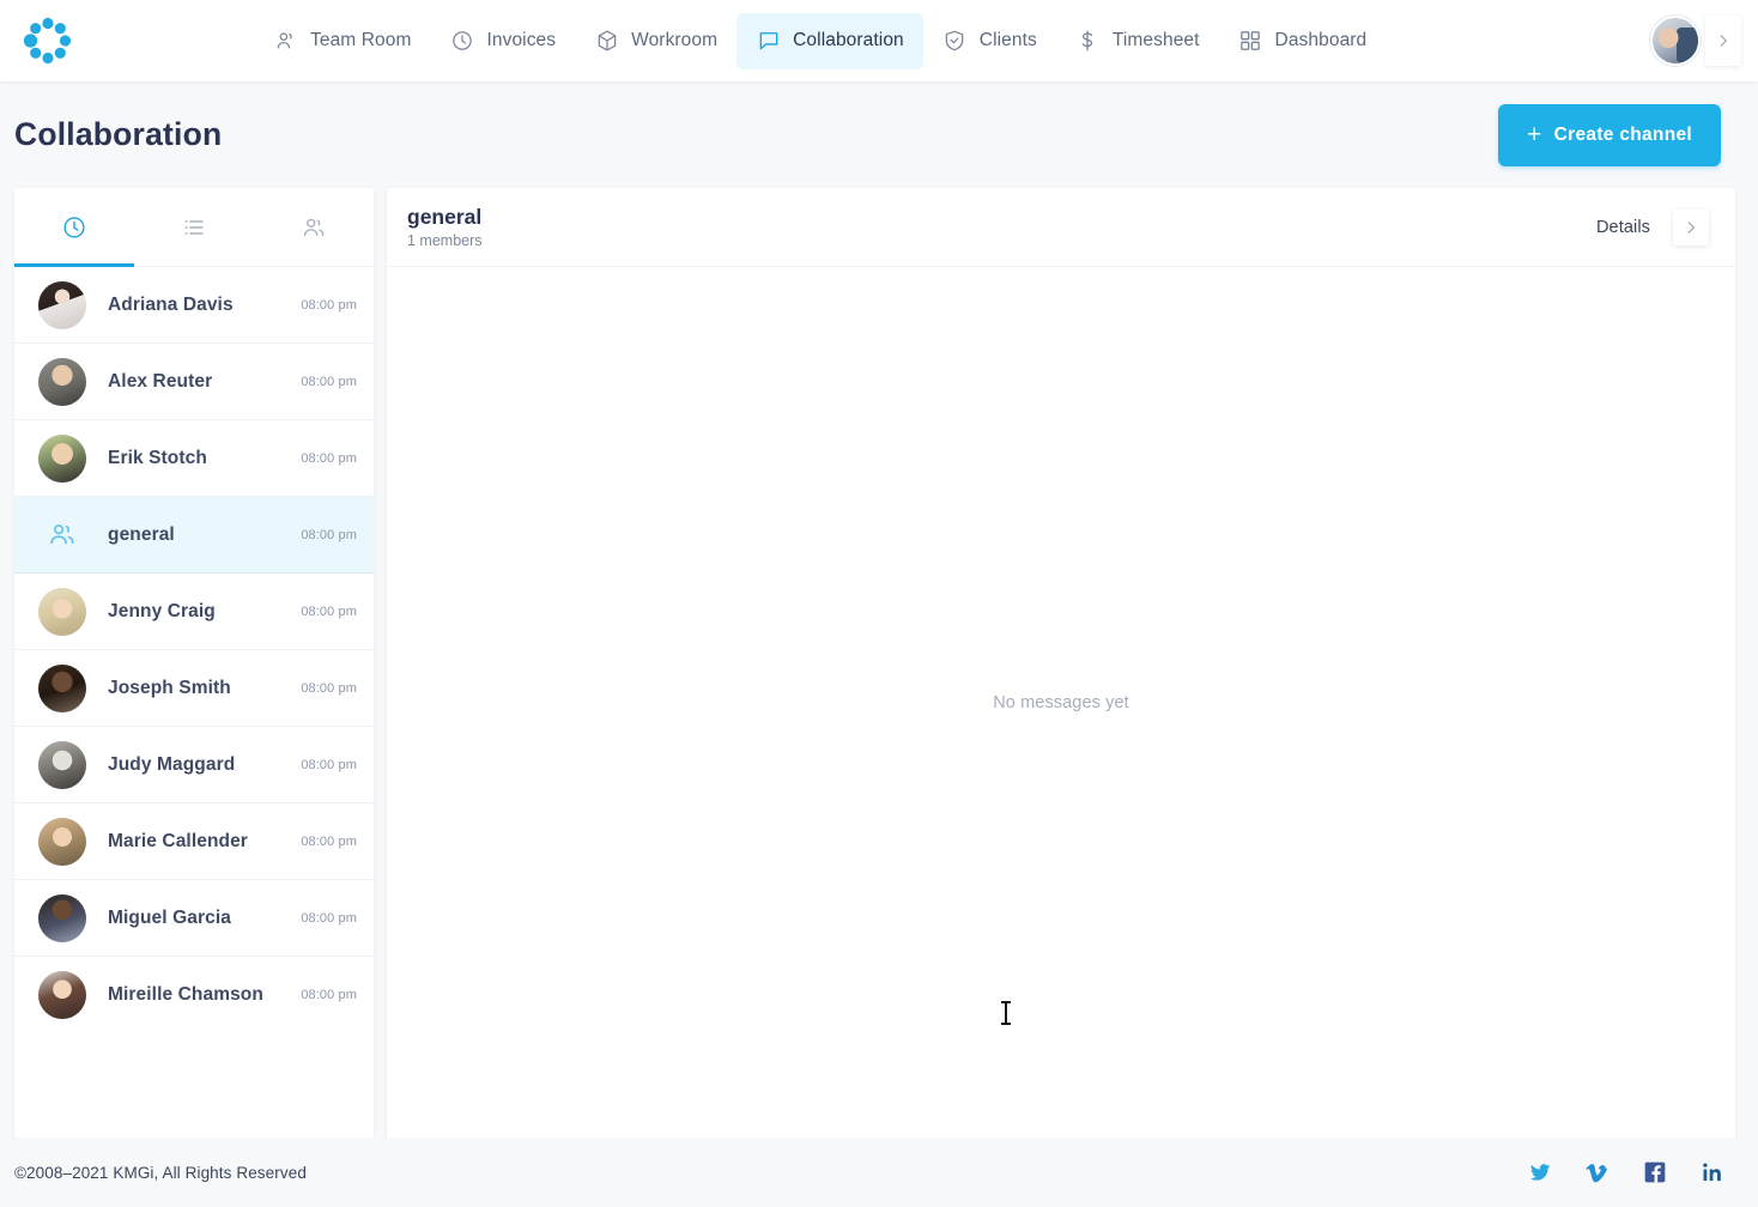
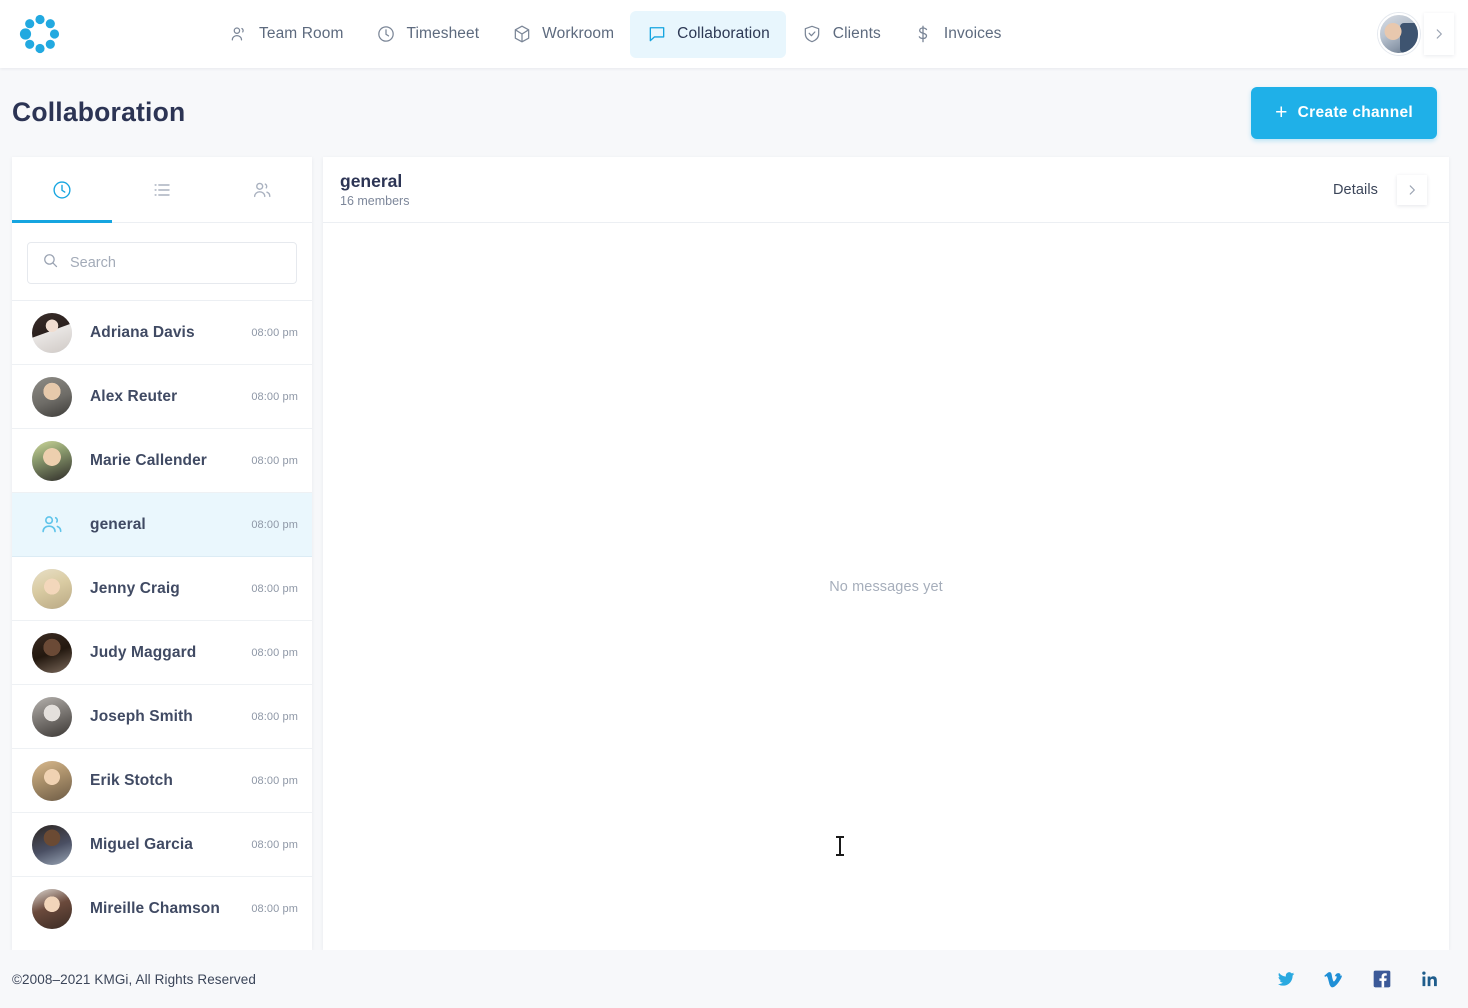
  Team Room
- Invoices
+ Timesheet
  Workroom
  Collaboration
  Clients
- Timesheet
+ Invoices
- Dashboard
  Collaboration
  +
  Create channel
+ Search
  Adriana Davis
  08:00 pm
  Alex Reuter
  08:00 pm
- Erik Stotch
+ Marie Callender
  08:00 pm
  general
  08:00 pm
  Jenny Craig
  08:00 pm
- Joseph Smith
+ Judy Maggard
  08:00 pm
- Judy Maggard
+ Joseph Smith
  08:00 pm
- Marie Callender
+ Erik Stotch
  08:00 pm
  Miguel Garcia
  08:00 pm
  Mireille Chamson
  08:00 pm
  general
- 1 members
+ 16 members
  Details
  No messages yet
  ©2008–2021 KMGi, All Rights Reserved
